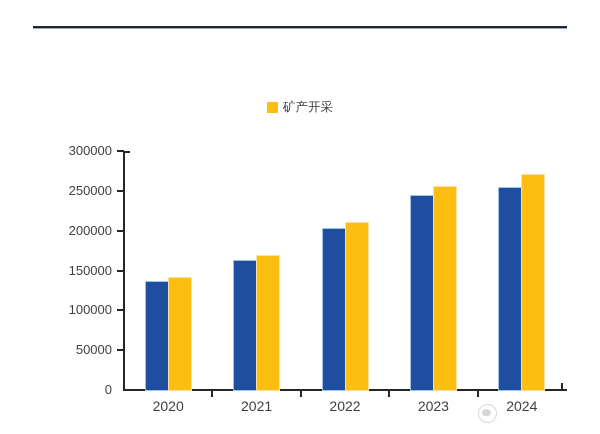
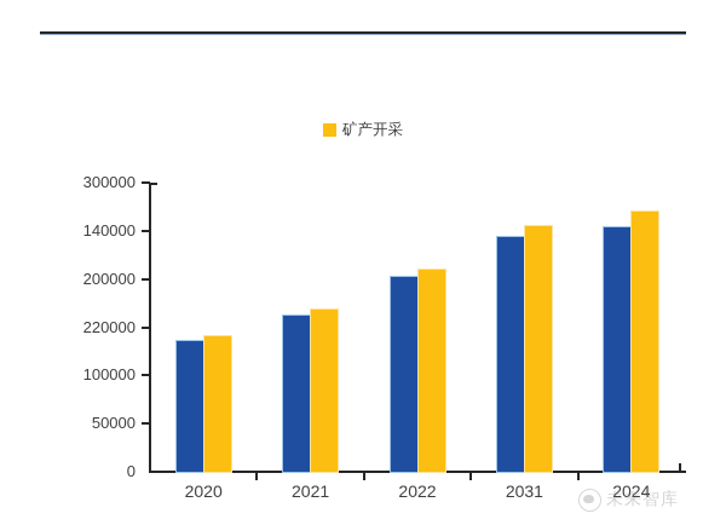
  矿产开采
  0
  50000
  100000
- 150000
+ 220000
  200000
- 250000
+ 140000
  300000
  2020
  2021
  2022
- 2023
+ 2031
  2024
+ 未来智库
